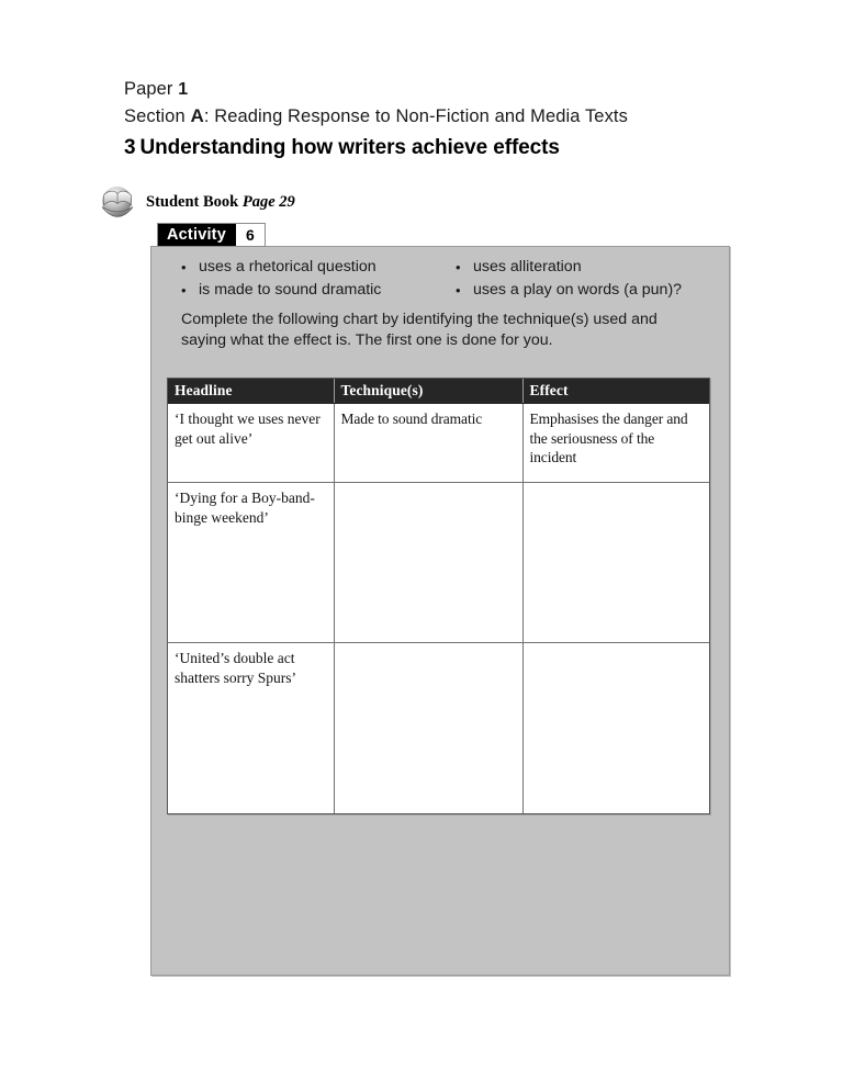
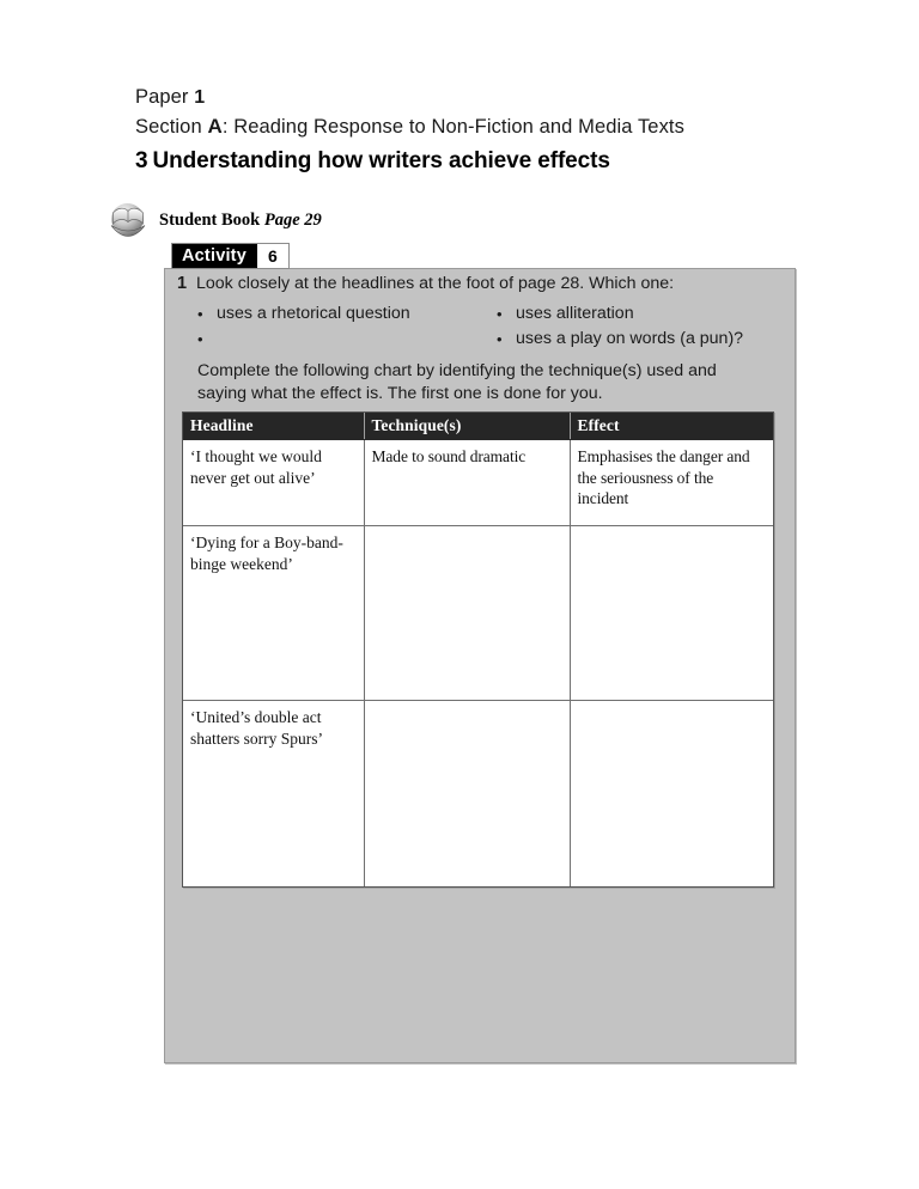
  Paper 1
  Section A: Reading Response to Non-Fiction and Media Texts
  3 Understanding how writers achieve effects
  Student Book Page 29
  Activity
  6
+ 1
+ Look closely at the headlines at the foot of page 28. Which one:
  •
  uses a rhetorical question
  •
- is made to sound dramatic
  •
  uses alliteration
  •
  uses a play on words (a pun)?
  Complete the following chart by identifying the technique(s) used and saying what the effect is. The first one is done for you.
  Headline	Technique(s)	Effect
- ‘I thought we uses never get out alive’	Made to sound dramatic	Emphasises the danger and the seriousness of the incident
+ ‘I thought we would never get out alive’	Made to sound dramatic	Emphasises the danger and the seriousness of the incident
  ‘Dying for a Boy-band-binge weekend’
  ‘United’s double act shatters sorry Spurs’
